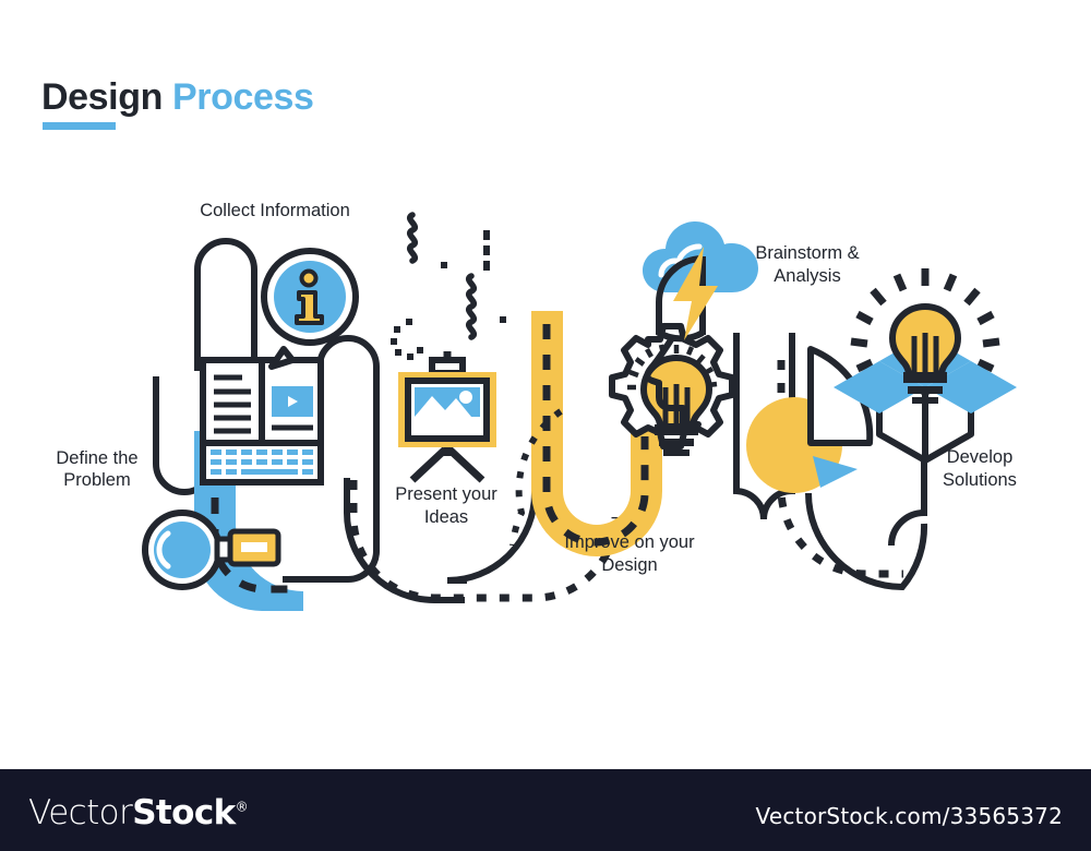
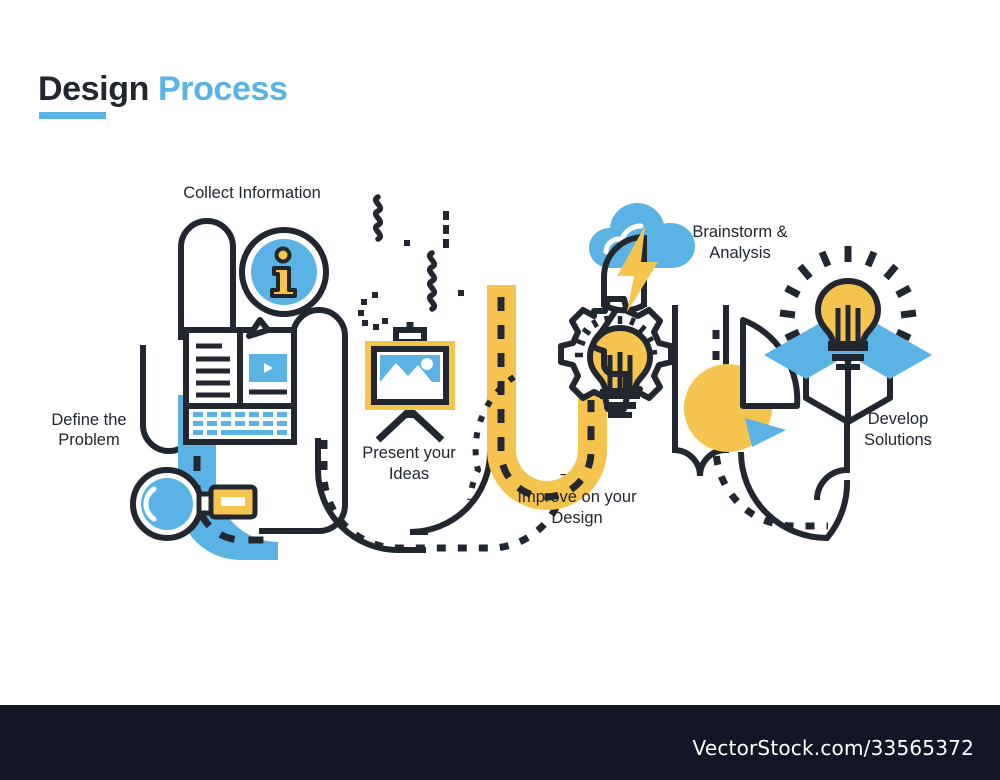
  Define the
  Problem
  Collect Information
  Present your
  Ideas
  Improve on your
  Design
  Brainstorm &
  Analysis
  Develop
  Solutions
  Design Process
- VectorStock®
  VectorStock.com/33565372
